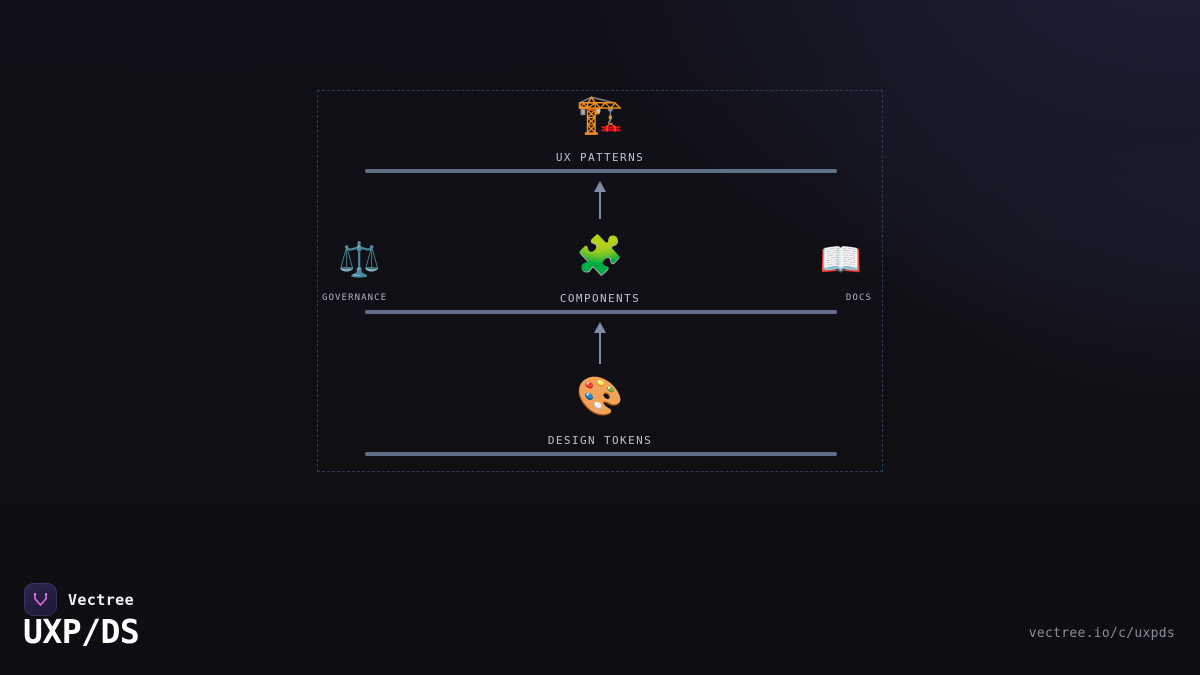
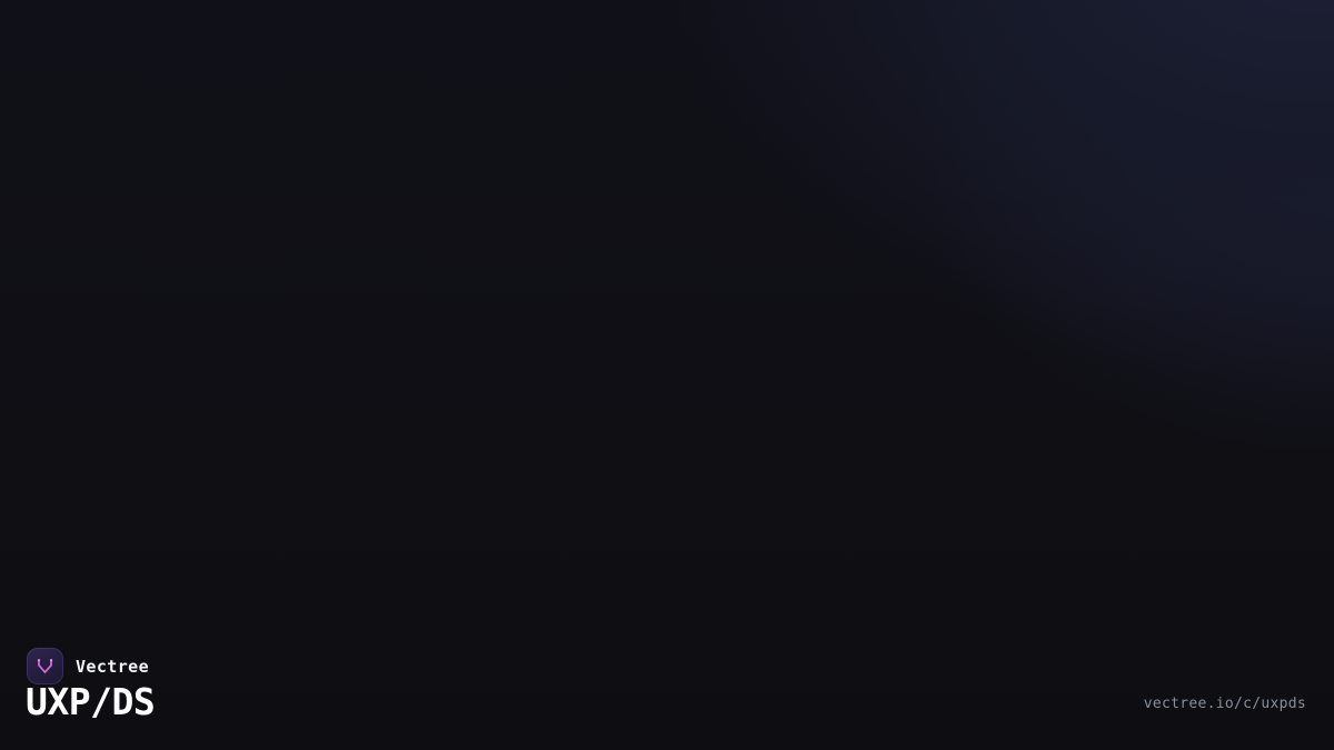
- 🏗️
- UX PATTERNS
- 🧩
- COMPONENTS
- ⚖️
- GOVERNANCE
- 📖
- DOCS
- 🎨
- DESIGN TOKENS
  Vectree
  UXP/DS
  vectree.io/c/uxpds
